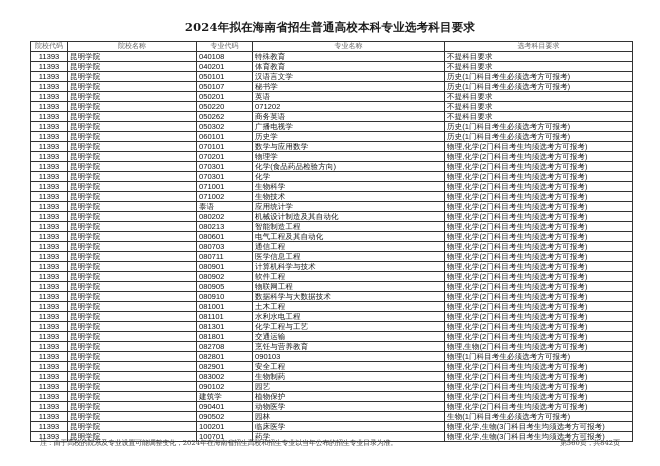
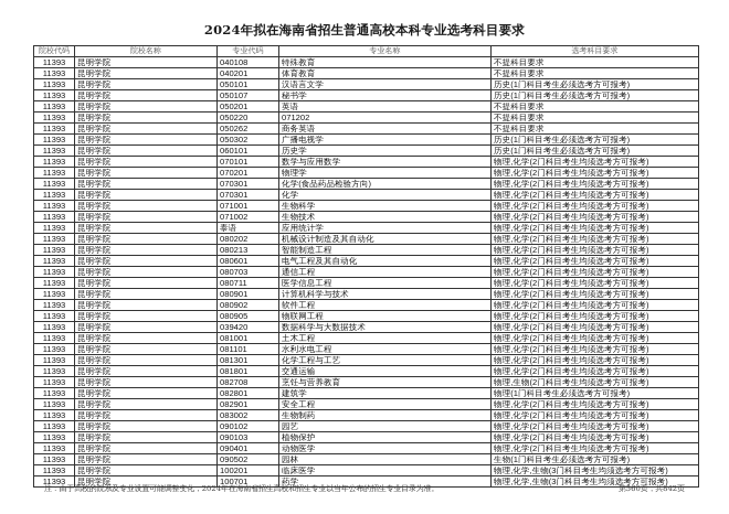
  2024年拟在海南省招生普通高校本科专业选考科目要求
  院校代码	院校名称	专业代码	专业名称	选考科目要求
  11393	昆明学院	040108	特殊教育	不提科目要求
  11393	昆明学院	040201	体育教育	不提科目要求
  11393	昆明学院	050101	汉语言文学	历史(1门科目考生必须选考方可报考)
  11393	昆明学院	050107	秘书学	历史(1门科目考生必须选考方可报考)
  11393	昆明学院	050201	英语	不提科目要求
  11393	昆明学院	050220	071202	不提科目要求
  11393	昆明学院	050262	商务英语	不提科目要求
  11393	昆明学院	050302	广播电视学	历史(1门科目考生必须选考方可报考)
  11393	昆明学院	060101	历史学	历史(1门科目考生必须选考方可报考)
  11393	昆明学院	070101	数学与应用数学	物理,化学(2门科目考生均须选考方可报考)
  11393	昆明学院	070201	物理学	物理,化学(2门科目考生均须选考方可报考)
  11393	昆明学院	070301	化学(食品药品检验方向)	物理,化学(2门科目考生均须选考方可报考)
  11393	昆明学院	070301	化学	物理,化学(2门科目考生均须选考方可报考)
  11393	昆明学院	071001	生物科学	物理,化学(2门科目考生均须选考方可报考)
  11393	昆明学院	071002	生物技术	物理,化学(2门科目考生均须选考方可报考)
  11393	昆明学院	泰语	应用统计学	物理,化学(2门科目考生均须选考方可报考)
  11393	昆明学院	080202	机械设计制造及其自动化	物理,化学(2门科目考生均须选考方可报考)
  11393	昆明学院	080213	智能制造工程	物理,化学(2门科目考生均须选考方可报考)
  11393	昆明学院	080601	电气工程及其自动化	物理,化学(2门科目考生均须选考方可报考)
  11393	昆明学院	080703	通信工程	物理,化学(2门科目考生均须选考方可报考)
  11393	昆明学院	080711	医学信息工程	物理,化学(2门科目考生均须选考方可报考)
  11393	昆明学院	080901	计算机科学与技术	物理,化学(2门科目考生均须选考方可报考)
  11393	昆明学院	080902	软件工程	物理,化学(2门科目考生均须选考方可报考)
  11393	昆明学院	080905	物联网工程	物理,化学(2门科目考生均须选考方可报考)
- 11393	昆明学院	080910	数据科学与大数据技术	物理,化学(2门科目考生均须选考方可报考)
+ 11393	昆明学院	039420	数据科学与大数据技术	物理,化学(2门科目考生均须选考方可报考)
  11393	昆明学院	081001	土木工程	物理,化学(2门科目考生均须选考方可报考)
  11393	昆明学院	081101	水利水电工程	物理,化学(2门科目考生均须选考方可报考)
  11393	昆明学院	081301	化学工程与工艺	物理,化学(2门科目考生均须选考方可报考)
  11393	昆明学院	081801	交通运输	物理,化学(2门科目考生均须选考方可报考)
  11393	昆明学院	082708	烹饪与营养教育	物理,生物(2门科目考生均须选考方可报考)
- 11393	昆明学院	082801	090103	物理(1门科目考生必须选考方可报考)
+ 11393	昆明学院	082801	建筑学	物理(1门科目考生必须选考方可报考)
  11393	昆明学院	082901	安全工程	物理,化学(2门科目考生均须选考方可报考)
  11393	昆明学院	083002	生物制药	物理,化学(2门科目考生均须选考方可报考)
  11393	昆明学院	090102	园艺	物理,化学(2门科目考生均须选考方可报考)
- 11393	昆明学院	建筑学	植物保护	物理,化学(2门科目考生均须选考方可报考)
+ 11393	昆明学院	090103	植物保护	物理,化学(2门科目考生均须选考方可报考)
  11393	昆明学院	090401	动物医学	物理,化学(2门科目考生均须选考方可报考)
  11393	昆明学院	090502	园林	生物(1门科目考生必须选考方可报考)
  11393	昆明学院	100201	临床医学	物理,化学,生物(3门科目考生均须选考方可报考)
  11393	昆明学院	100701	药学	物理,化学,生物(3门科目考生均须选考方可报考)
  注：由于高校的院系及专业设置可能调整变化，2024年在海南省招生高校和招生专业以当年公布的招生专业目录为准。
  第560页，共842页
